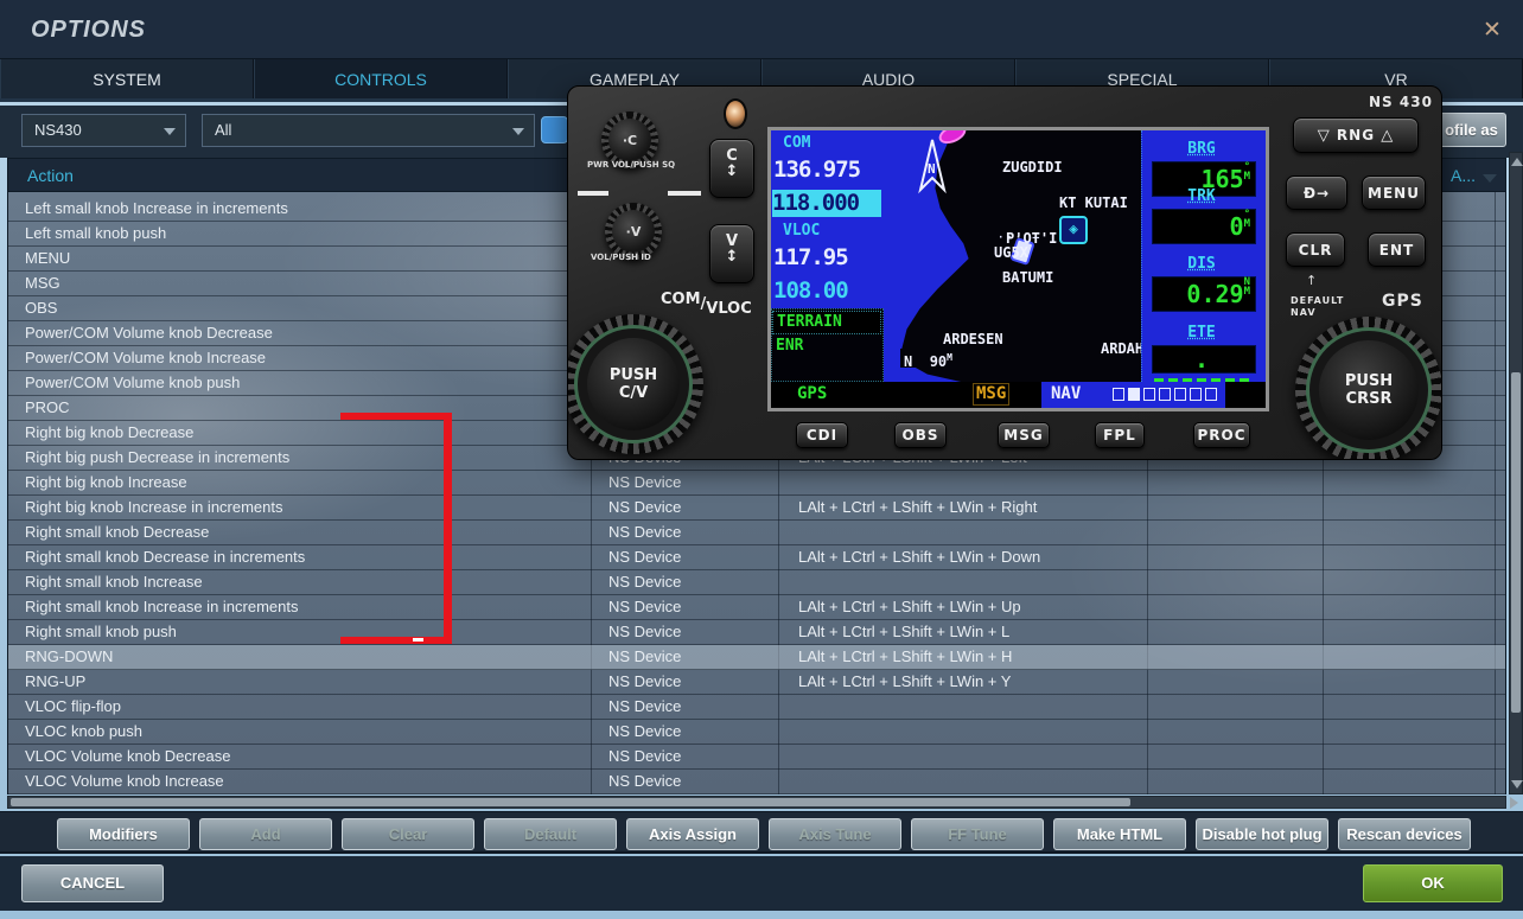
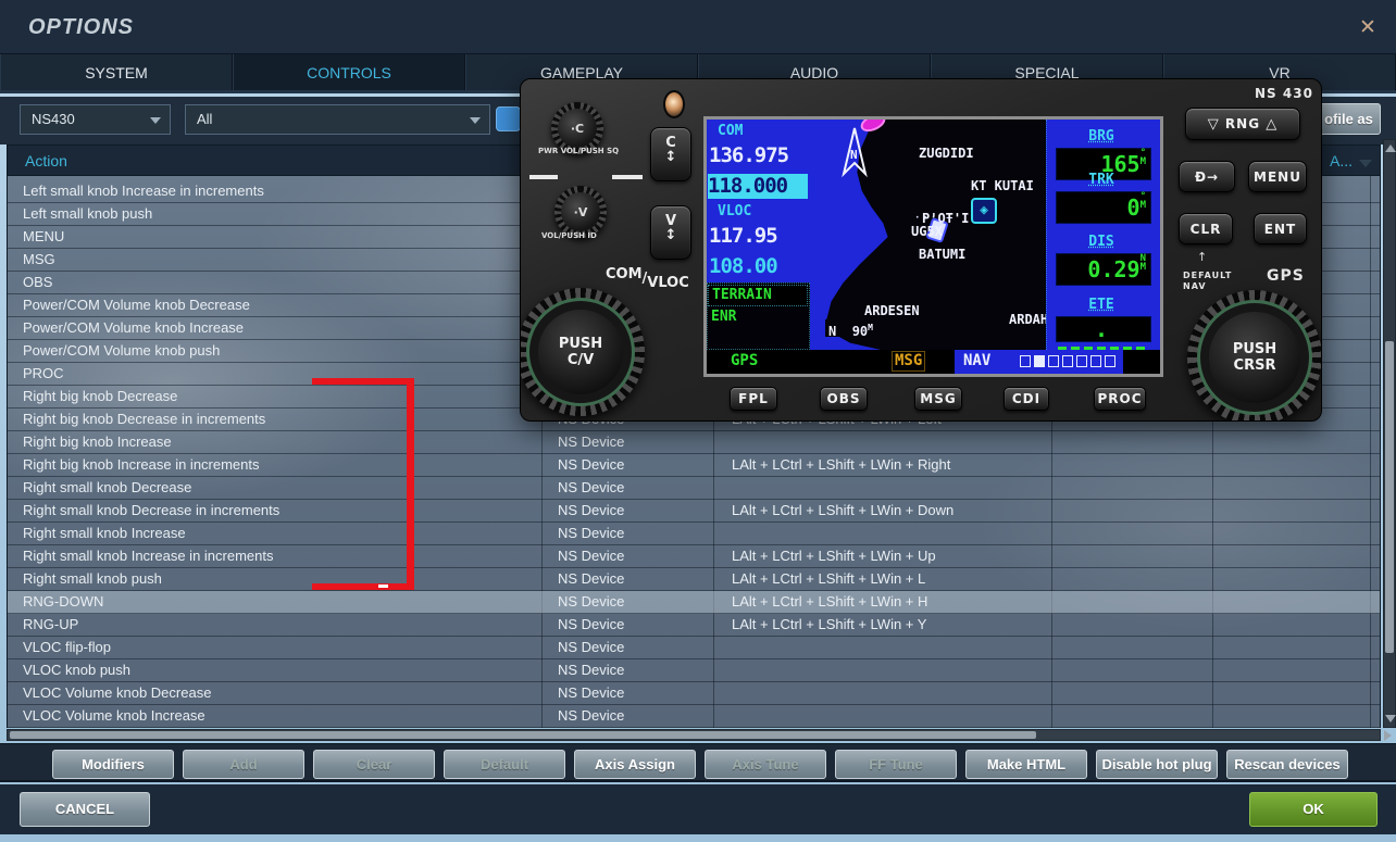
  OPTIONS
  ✕
  SYSTEM
  CONTROLS
  GAMEPLAY
  AUDIO
  SPECIAL
  VR
  NS430
  All
  ofile as
  Action
  A...
  Left small knob Increase in increments
  Left small knob push
  MENU
  MSG
  OBS
  Power/COM Volume knob Decrease
  Power/COM Volume knob Increase
  Power/COM Volume knob push
  PROC
  Right big knob Decrease
- Right big push Decrease in increments
+ Right big knob Decrease in increments
  Right big knob Increase
  NS Device
  Right big knob Increase in increments
  NS Device
  LAlt + LCtrl + LShift + LWin + Right
  Right small knob Decrease
  NS Device
  Right small knob Decrease in increments
  NS Device
  LAlt + LCtrl + LShift + LWin + Down
  Right small knob Increase
  NS Device
  Right small knob Increase in increments
  NS Device
  LAlt + LCtrl + LShift + LWin + Up
  Right small knob push
  NS Device
  LAlt + LCtrl + LShift + LWin + L
  RNG-DOWN
  NS Device
  LAlt + LCtrl + LShift + LWin + H
  RNG-UP
  NS Device
  LAlt + LCtrl + LShift + LWin + Y
  VLOC flip-flop
  NS Device
  VLOC knob push
  NS Device
  VLOC Volume knob Decrease
  NS Device
  VLOC Volume knob Increase
  NS Device
  Modifiers
  Add
  Clear
  Default
  Axis Assign
  Axis Tune
  FF Tune
  Make HTML
  Disable hot plug
  Rescan devices
  CANCEL
  OK
  NS 430
  ·C
  PWR VOL/PUSH SQ
  ·V
  VOL/PUSH ID
  C
  ↕
  V
  ↕
  COM/VLOC
  PUSH
  C/V
  COM
  136.975
  118.000
  VLOC
  117.95
  108.00
  TERRAIN
  ENR
  N
  ◈
  ··· –
  ZUGDIDI
  KT KUTAI
  P'OT'I
  UG5X
  BATUMI
  ARDESEN
  ARDAH
  N 90M
  BRG
  165°
  M
  TRK
  0°
  M
  DIS
  0.29N
  M
  ETE
  .
  GPS
  MSG
  NAV
  ▽
  RNG
  △
  Ð→
  MENU
  CLR
  ENT
  ↑
  DEFAULT
  NAV
  GPS
  PUSH
  CRSR
- CDI
+ FPL
  OBS
  MSG
- FPL
+ CDI
  PROC
